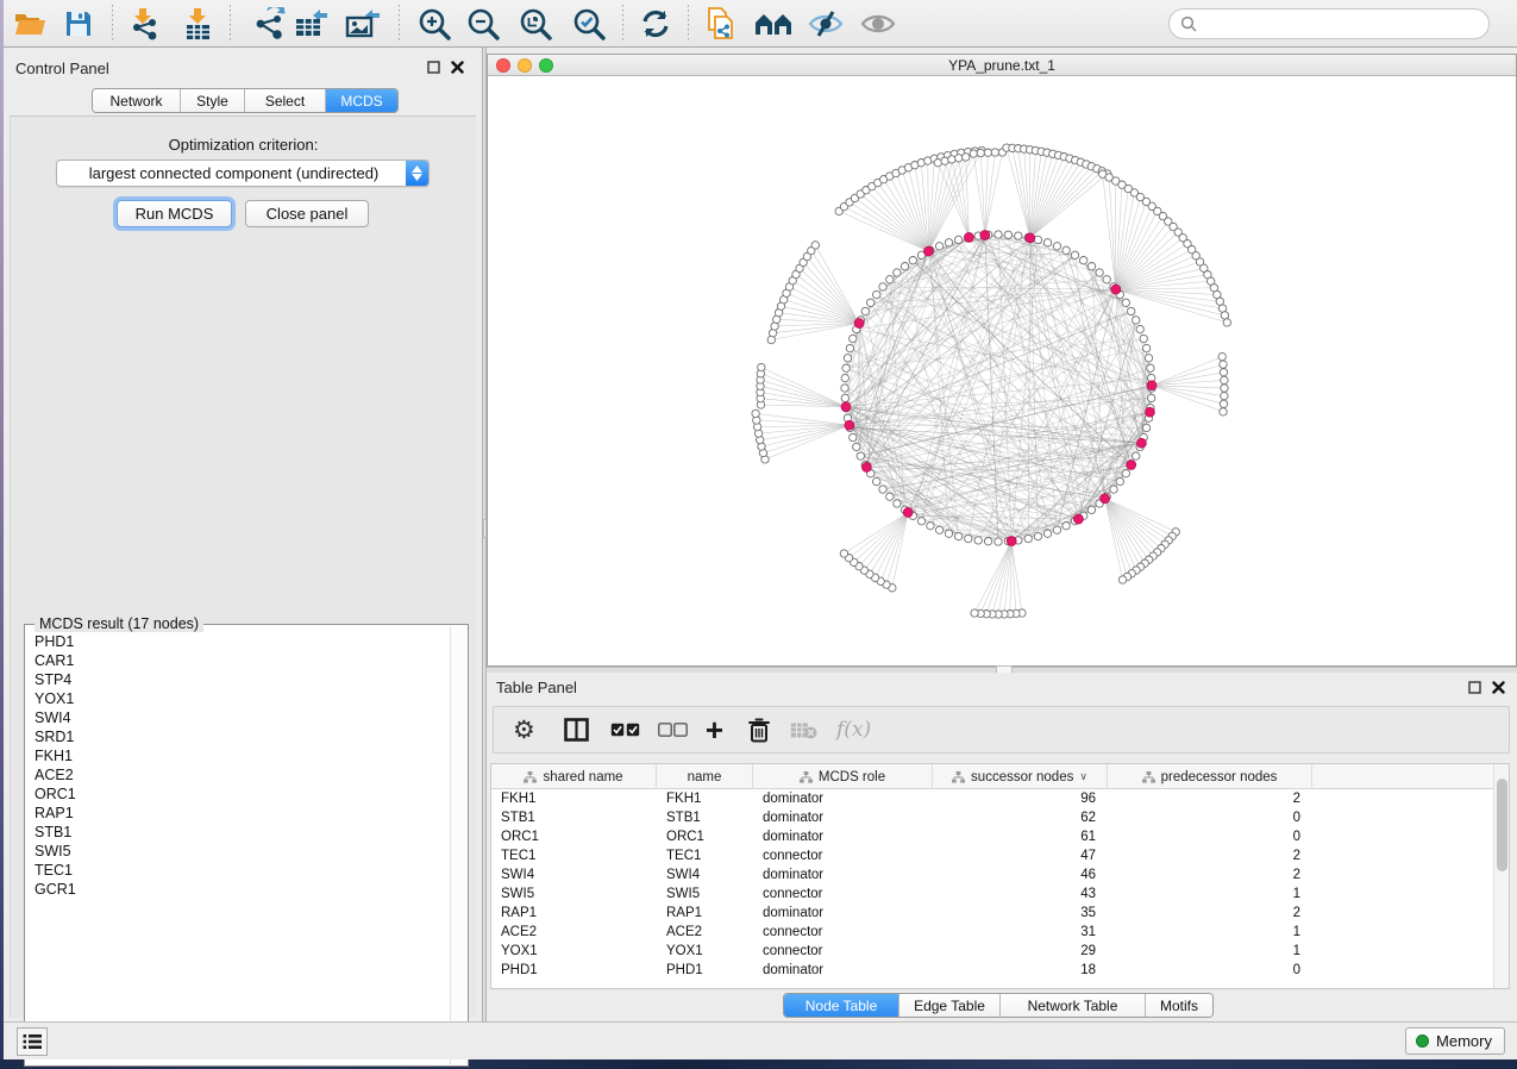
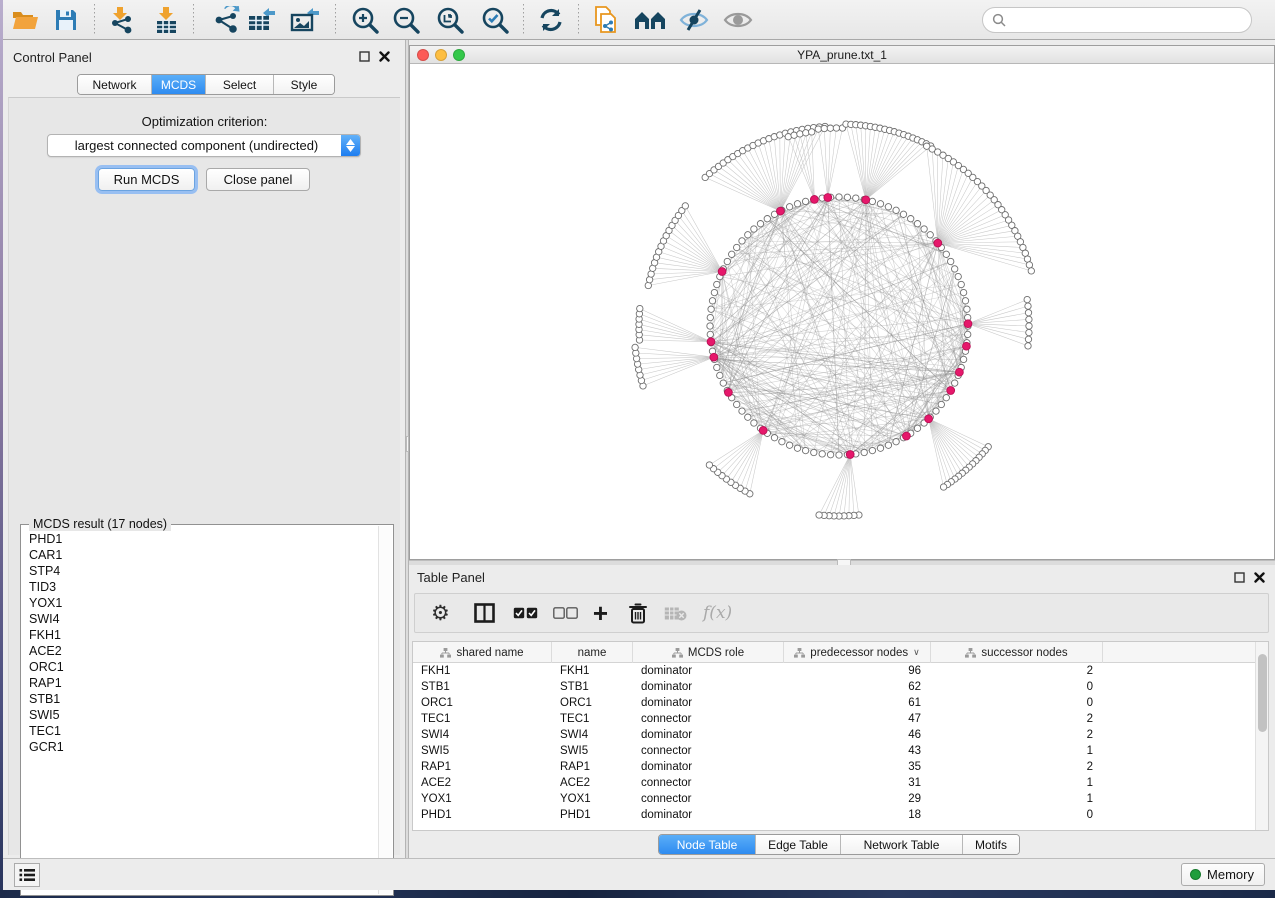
  Control Panel
  Network
- Style
+ MCDS
  Select
- MCDS
+ Style
  Optimization criterion:
  largest connected component (undirected)
  Run MCDS
  Close panel
  MCDS result (17 nodes)
  PHD1
  CAR1
  STP4
+ TID3
  YOX1
  SWI4
- SRD1
  FKH1
  ACE2
  ORC1
  RAP1
  STB1
  SWI5
  TEC1
  GCR1
  YPA_prune.txt_1
  Table Panel
  ⚙
  +
  f(x)
  shared name
  name
  MCDS role
- successor nodes
+ predecessor nodes
  ∨
- predecessor nodes
+ successor nodes
  FKH1
  FKH1
  dominator
  96
  2
  STB1
  STB1
  dominator
  62
  0
  ORC1
  ORC1
  dominator
  61
  0
  TEC1
  TEC1
  connector
  47
  2
  SWI4
  SWI4
  dominator
  46
  2
  SWI5
  SWI5
  connector
  43
  1
  RAP1
  RAP1
  dominator
  35
  2
  ACE2
  ACE2
  connector
  31
  1
  YOX1
  YOX1
  connector
  29
  1
  PHD1
  PHD1
  dominator
  18
  0
  Node Table
  Edge Table
  Network Table
  Motifs
  Memory
